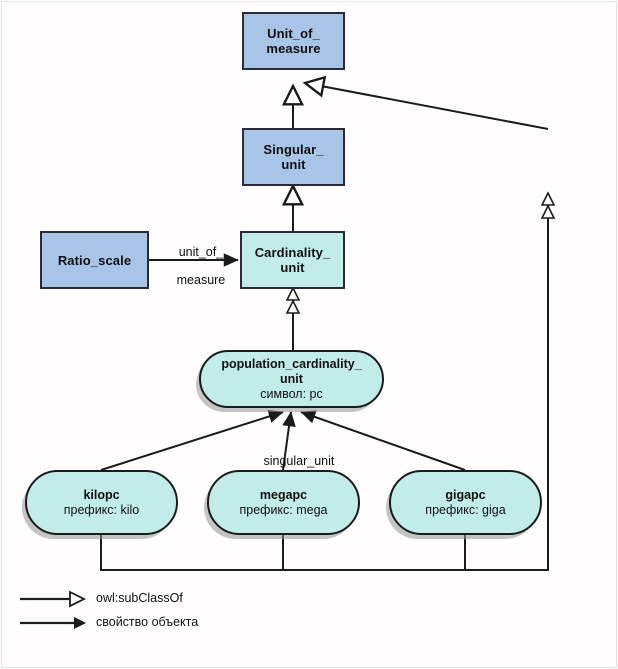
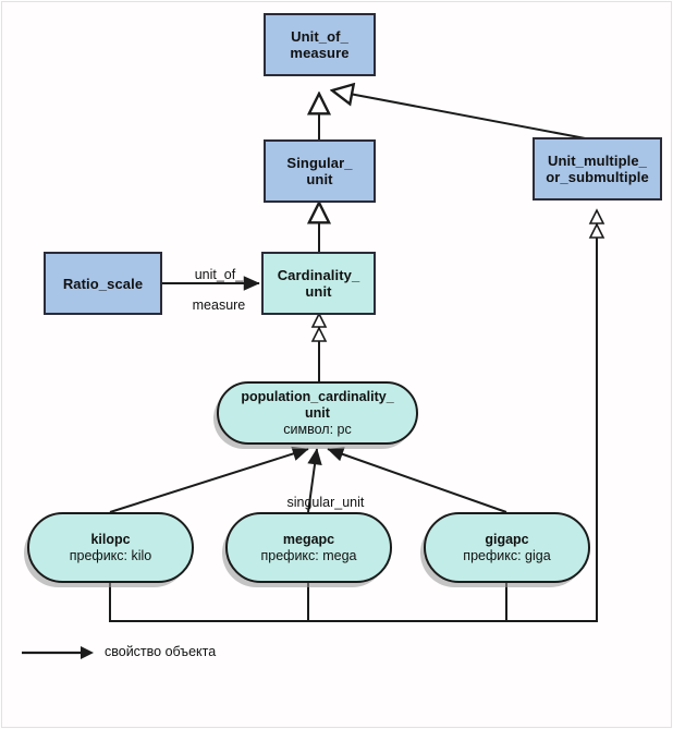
  Unit_of_
  measure
  Singular_
  unit
+ Unit_multiple_
+ or_submultiple
  Ratio_scale
  Cardinality_
  unit
  population_cardinality_
  unit
  символ: pc
  kilopc
  префикс: kilo
  megapc
  префикс: mega
  gigapc
  префикс: giga
  unit_of_
  measure
  singular_unit
- owl:subClassOf
  свойство объекта
